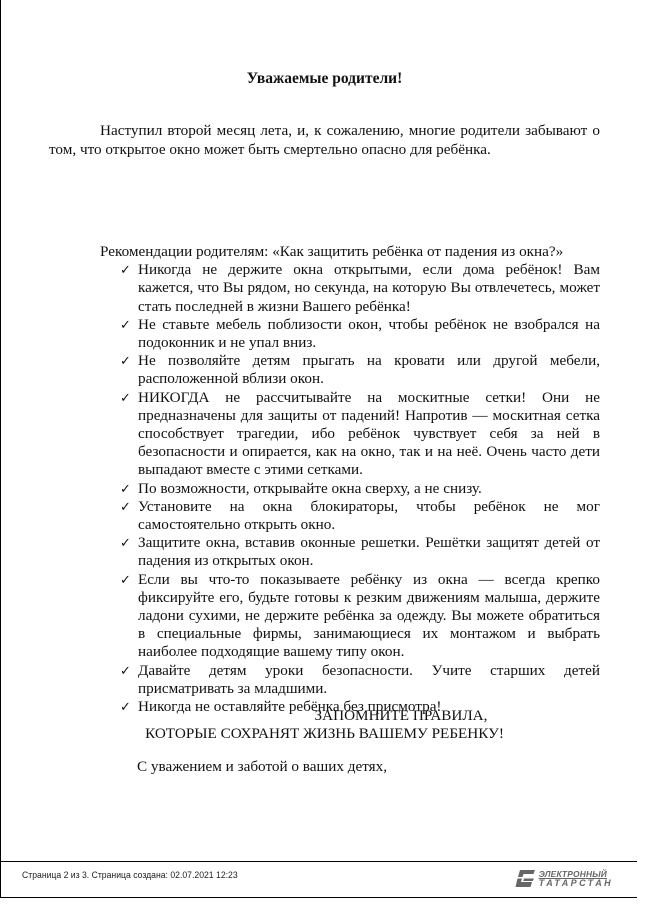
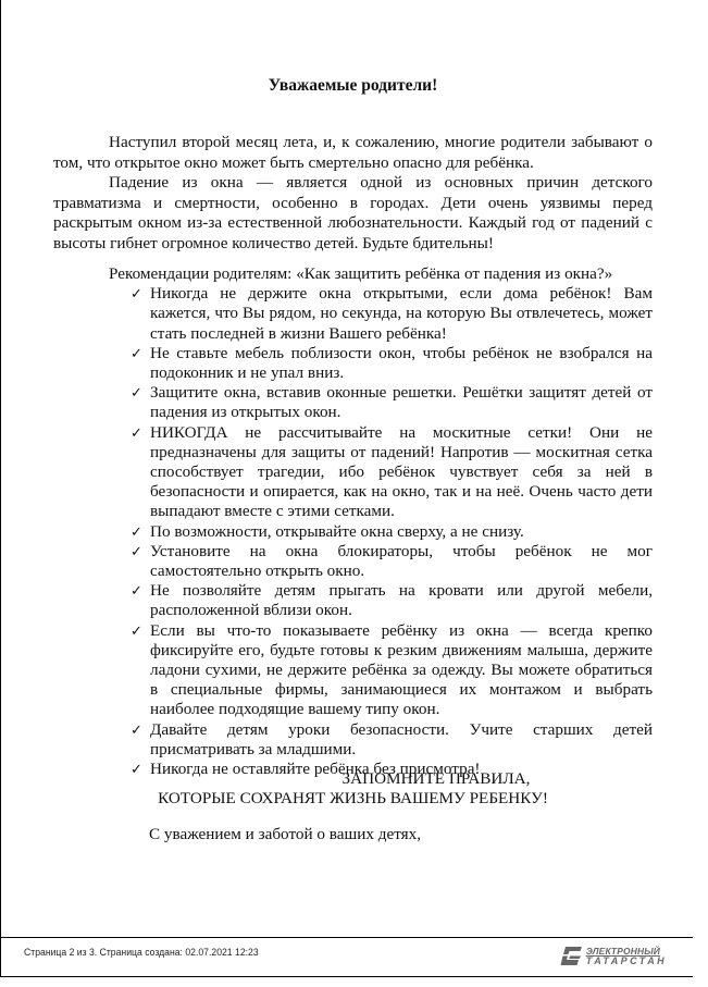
  Уважаемые родители!
  Наступил второй месяц лета, и, к сожалению, многие родители забывают о том, что открытое окно может быть смертельно опасно для ребёнка.
+ Падение из окна — является одной из основных причин детского травматизма и смертности, особенно в городах. Дети очень уязвимы перед раскрытым окном из-за естественной любознательности. Каждый год от падений с высоты гибнет огромное количество детей. Будьте бдительны!
  Рекомендации родителям: «Как защитить ребёнка от падения из окна?»
  ✓
  Никогда не держите окна открытыми, если дома ребёнок! Вам кажется, что Вы рядом, но секунда, на которую Вы отвлечетесь, может стать последней в жизни Вашего ребёнка!
  ✓
  Не ставьте мебель поблизости окон, чтобы ребёнок не взобрался на подоконник и не упал вниз.
  ✓
- Не позволяйте детям прыгать на кровати или другой мебели, расположенной вблизи окон.
+ Защитите окна, вставив оконные решетки. Решётки защитят детей от падения из открытых окон.
  ✓
  НИКОГДА не рассчитывайте на москитные сетки! Они не предназначены для защиты от падений! Напротив — москитная сетка способствует трагедии, ибо ребёнок чувствует себя за ней в безопасности и опирается, как на окно, так и на неё. Очень часто дети выпадают вместе с этими сетками.
  ✓
  По возможности, открывайте окна сверху, а не снизу.
  ✓
  Установите на окна блокираторы, чтобы ребёнок не мог самостоятельно открыть окно.
  ✓
- Защитите окна, вставив оконные решетки. Решётки защитят детей от падения из открытых окон.
+ Не позволяйте детям прыгать на кровати или другой мебели, расположенной вблизи окон.
  ✓
  Если вы что-то показываете ребёнку из окна — всегда крепко фиксируйте его, будьте готовы к резким движениям малыша, держите ладони сухими, не держите ребёнка за одежду. Вы можете обратиться в специальные фирмы, занимающиеся их монтажом и выбрать наиболее подходящие вашему типу окон.
  ✓
  Давайте детям уроки безопасности. Учите старших детей присматривать за младшими.
  ✓
  Никогда не оставляйте ребёнка без присмотра!
  ЗАПОМНИТЕ ПРАВИЛА,
  КОТОРЫЕ СОХРАНЯТ ЖИЗНЬ ВАШЕМУ РЕБЕНКУ!
  С уважением и заботой о ваших детях,
  Страница 2 из 3. Страница создана: 02.07.2021 12:23
  ЭЛЕКТРОННЫЙ
  ТАТАРСТАН
